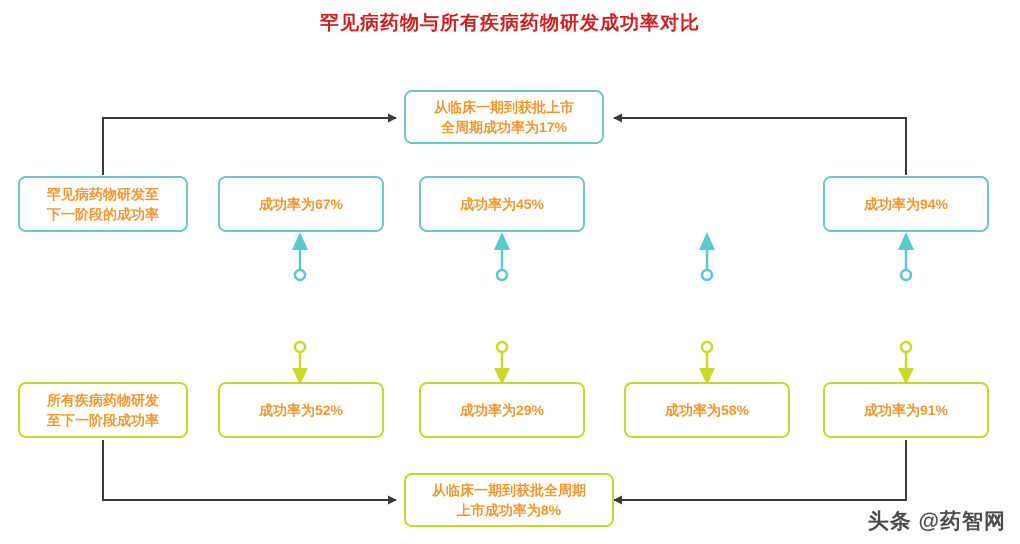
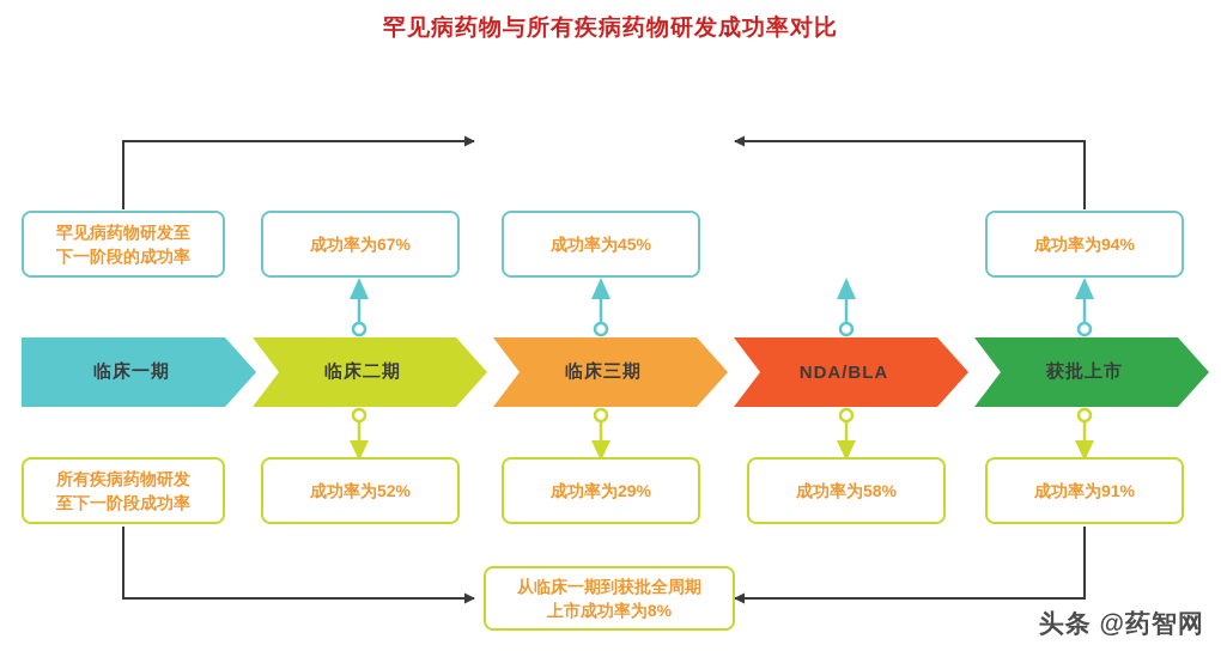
  罕见病药物与所有疾病药物研发成功率对比
- 从临床一期到获批上市
- 全周期成功率为17%
  罕见病药物研发至
  下一阶段的成功率
  成功率为67%
  成功率为45%
  成功率为94%
+ 临床一期
+ 临床二期
+ 临床三期
+ NDA/BLA
+ 获批上市
  所有疾病药物研发
  至下一阶段成功率
  成功率为52%
  成功率为29%
  成功率为58%
  成功率为91%
  从临床一期到获批全周期
  上市成功率为8%
  头条 @药智网
